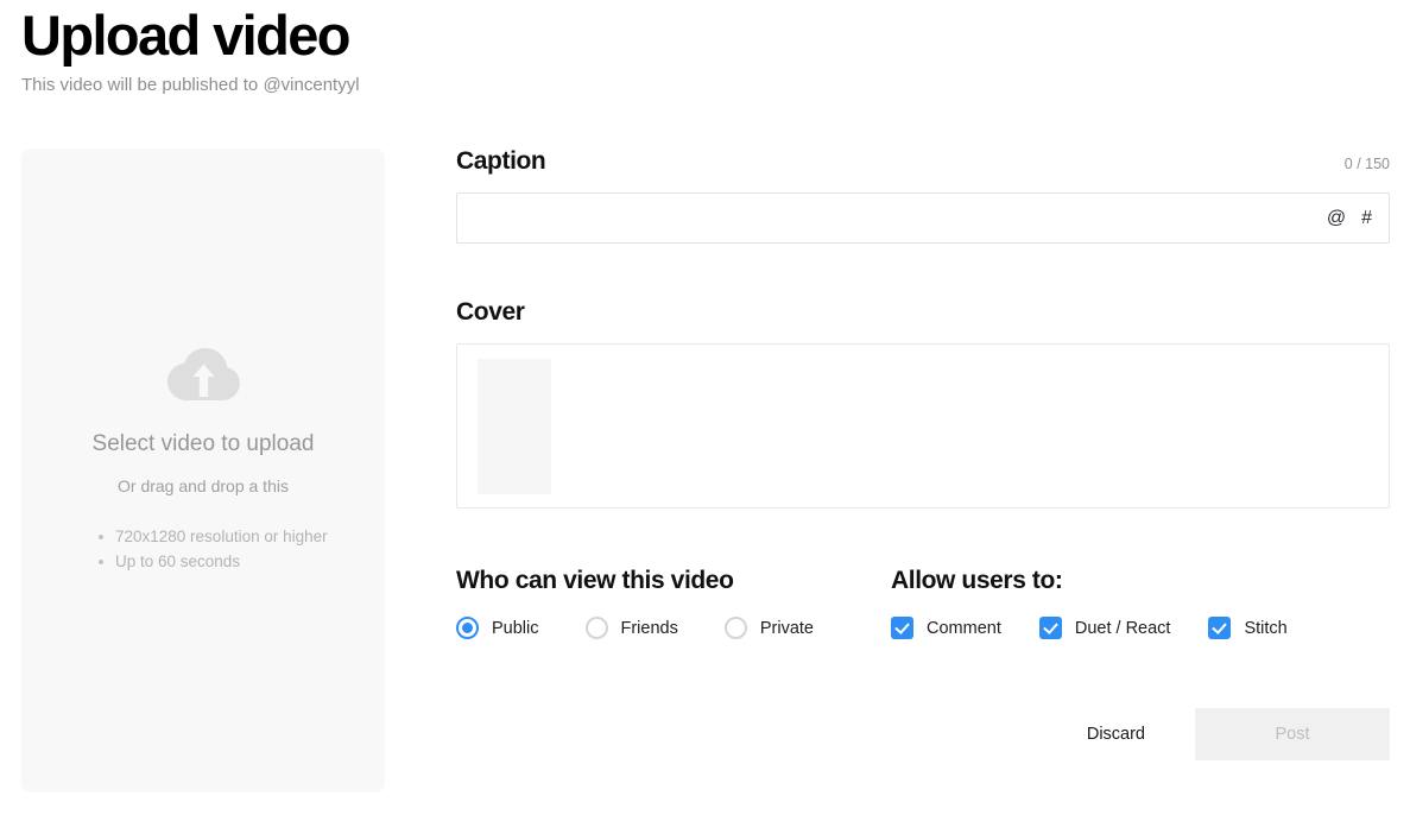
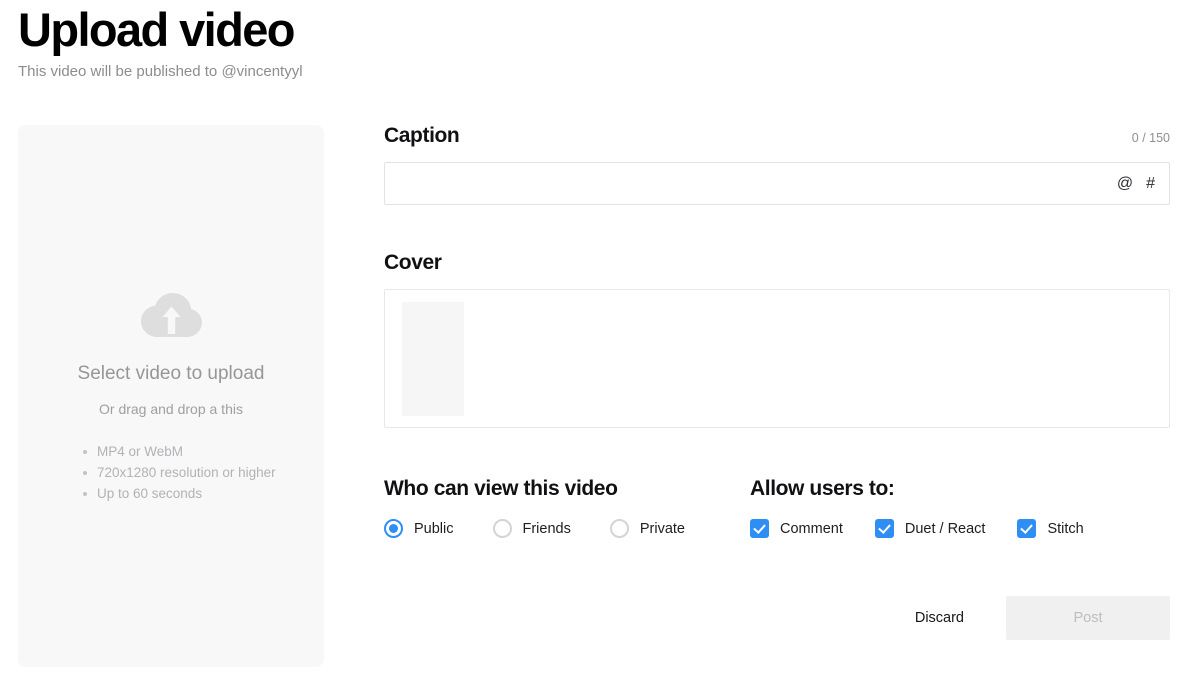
  Upload video
  This video will be published to @vincentyyl
  Select video to upload
  Or drag and drop a this
+ MP4 or WebM
  720x1280 resolution or higher
  Up to 60 seconds
  Caption
  0 / 150
  @
  #
  Cover
  Who can view this video
  Public
  Friends
  Private
  Allow users to:
  Comment
  Duet / React
  Stitch
  Discard
  Post
